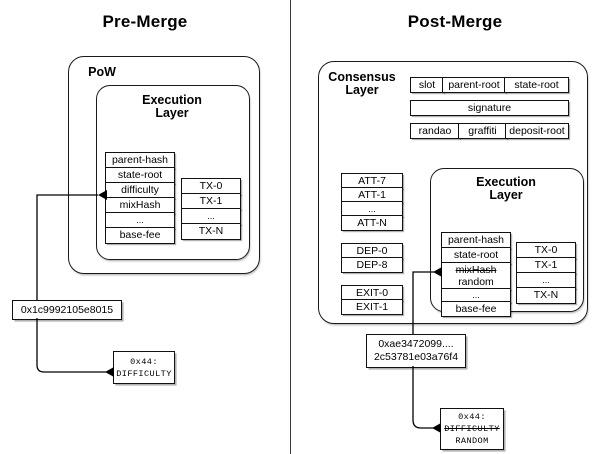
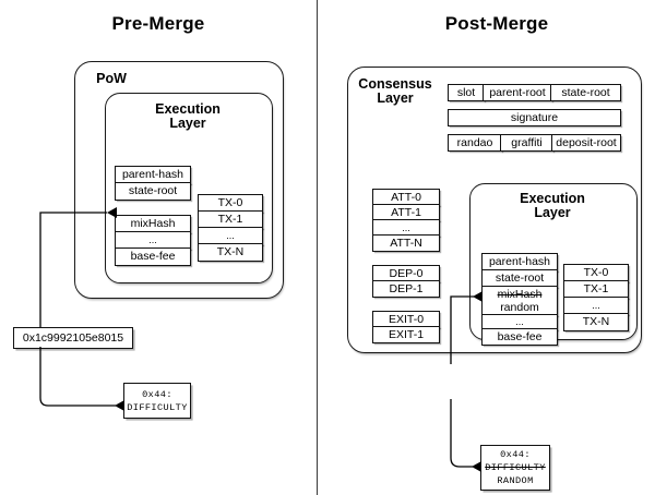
  Pre-Merge
  Post-Merge
  PoW
  Execution
  Layer
  parent-hash
  state-root
- difficulty
  mixHash
  ...
  base-fee
  TX-0
  TX-1
  ...
  TX-N
  0x1c9992105e8015
  0x44:
  DIFFICULTY
  Consensus
  Layer
  slot
  parent-root
  state-root
  signature
  randao
  graffiti
  deposit-root
- ATT-7
+ ATT-0
  ATT-1
  ...
  ATT-N
  DEP-0
- DEP-8
+ DEP-1
  EXIT-0
  EXIT-1
  Execution
  Layer
  parent-hash
  state-root
  mixHash
  random
  ...
  base-fee
  TX-0
  TX-1
  ...
  TX-N
- 0xae3472099....
- 2c53781e03a76f4
  0x44:
  DIFFICULTY
  RANDOM
